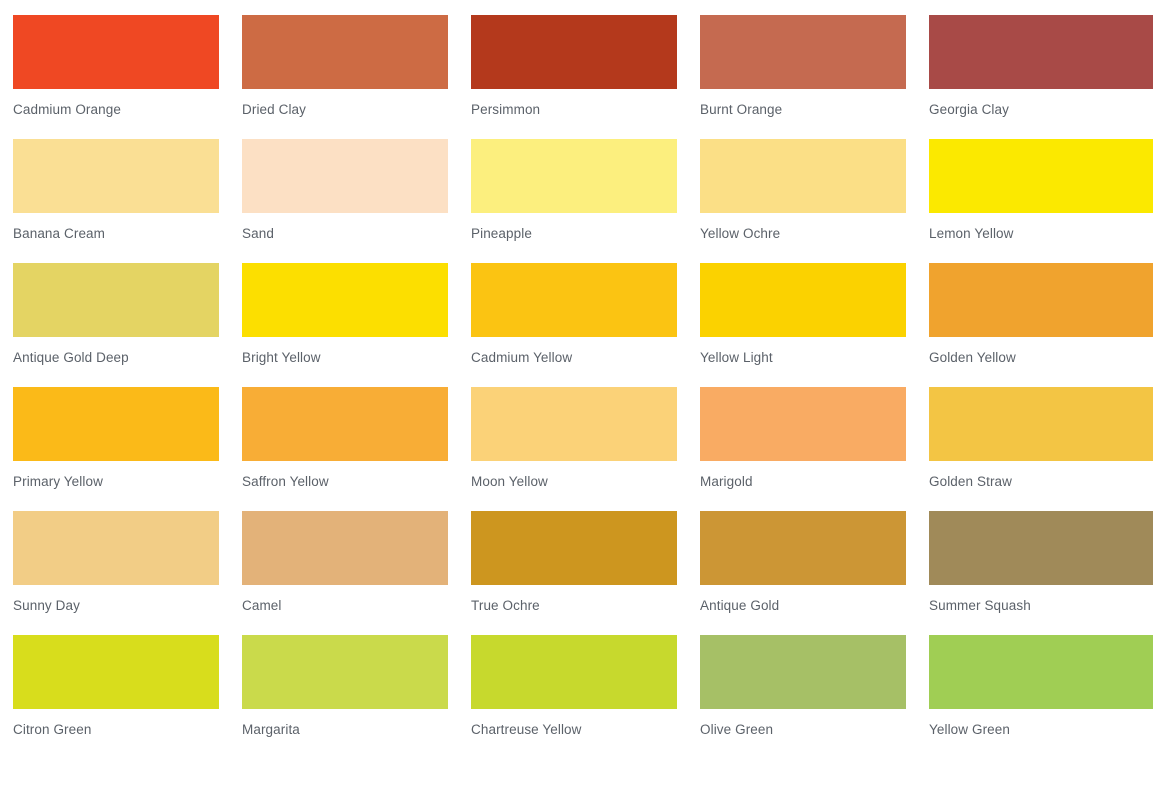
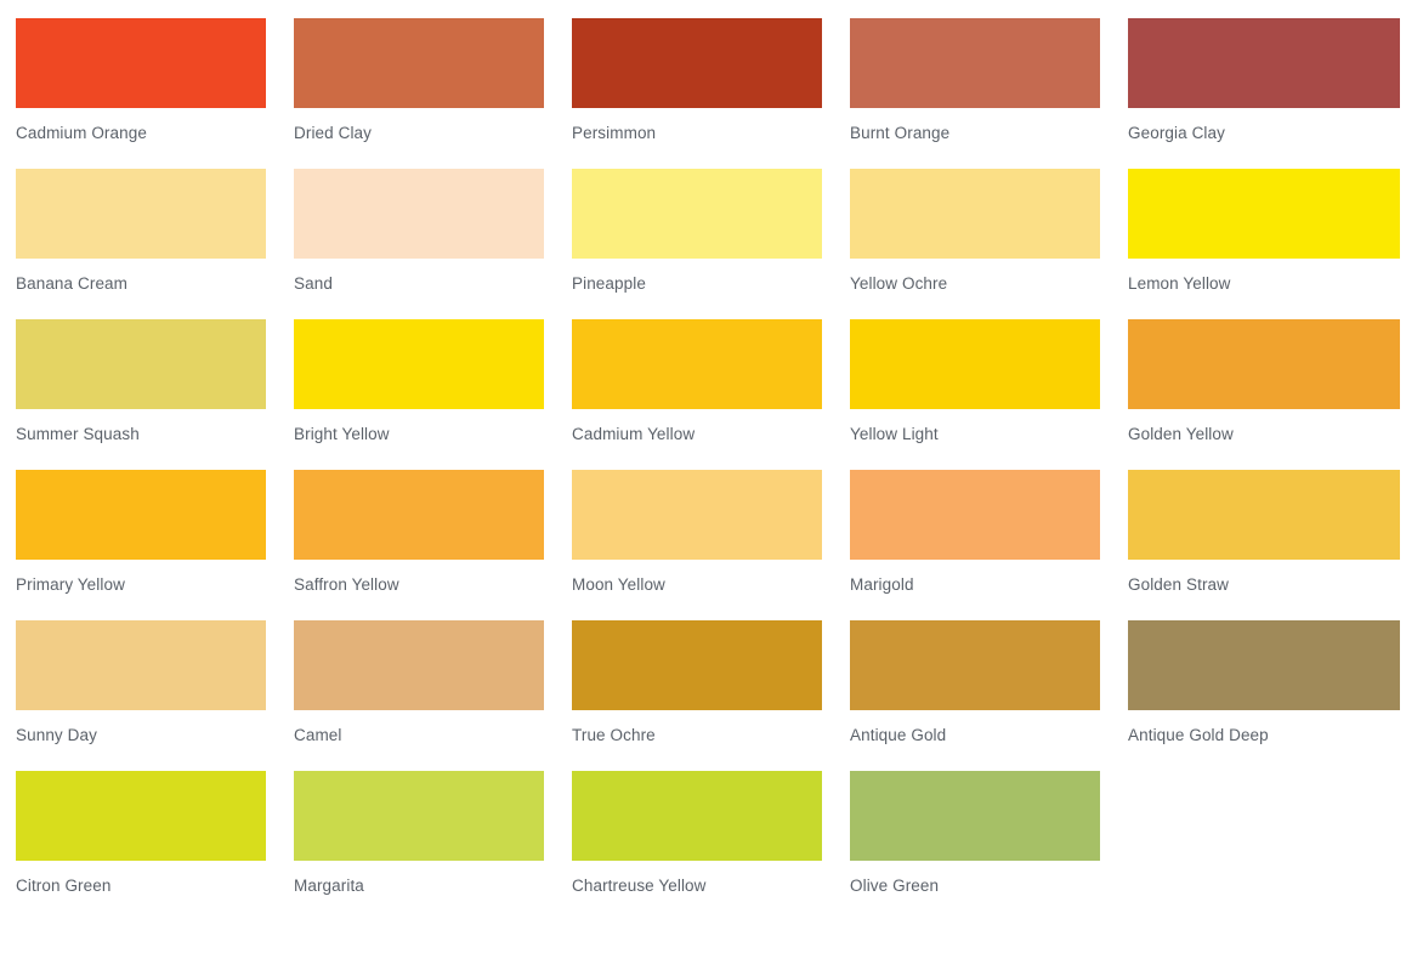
  Cadmium Orange
  Dried Clay
  Persimmon
  Burnt Orange
  Georgia Clay
  Banana Cream
  Sand
  Pineapple
  Yellow Ochre
  Lemon Yellow
- Antique Gold Deep
+ Summer Squash
  Bright Yellow
  Cadmium Yellow
  Yellow Light
  Golden Yellow
  Primary Yellow
  Saffron Yellow
  Moon Yellow
  Marigold
  Golden Straw
  Sunny Day
  Camel
  True Ochre
  Antique Gold
- Summer Squash
+ Antique Gold Deep
  Citron Green
  Margarita
  Chartreuse Yellow
  Olive Green
- Yellow Green
